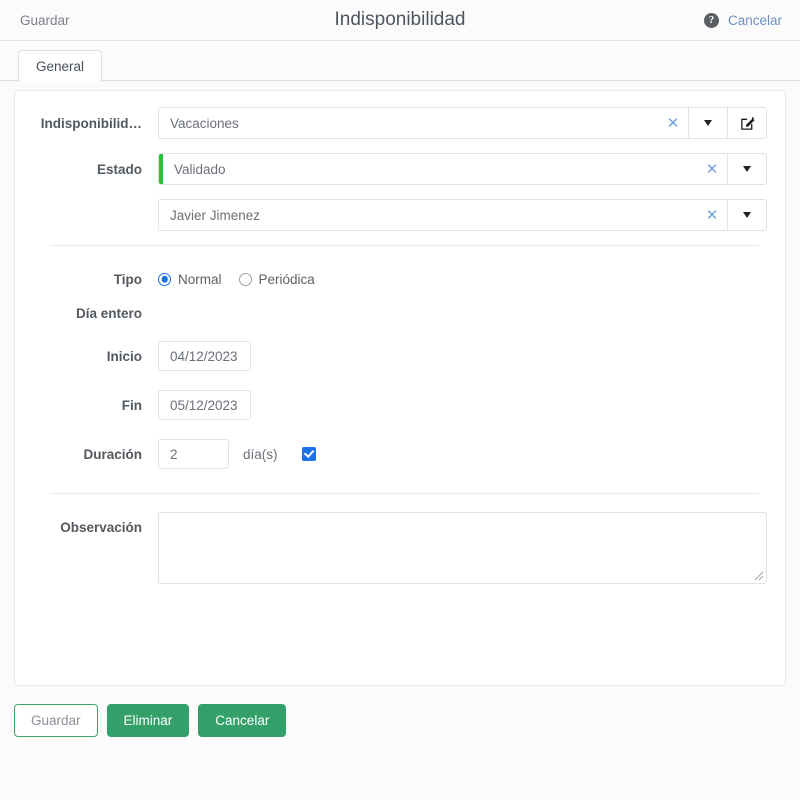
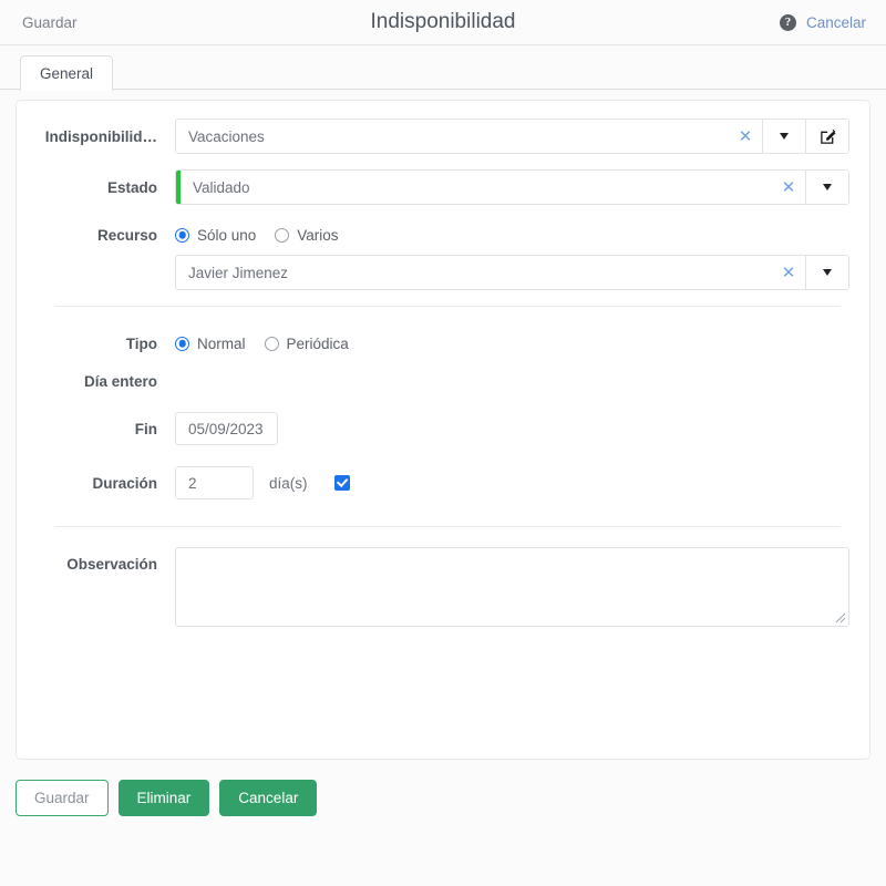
  Guardar
  Indisponibilidad
  ?
  Cancelar
  General
  Indisponibilid…
  Vacaciones
  ✕
  Estado
  Validado
  ✕
+ Recurso
+ Sólo uno
+ Varios
  Javier Jimenez
  ✕
  Tipo
  Normal
  Periódica
  Día entero
- Inicio
- 04/12/2023
  Fin
- 05/12/2023
+ 05/09/2023
  Duración
  2
  día(s)
  Observación
  Guardar
  Eliminar
  Cancelar
